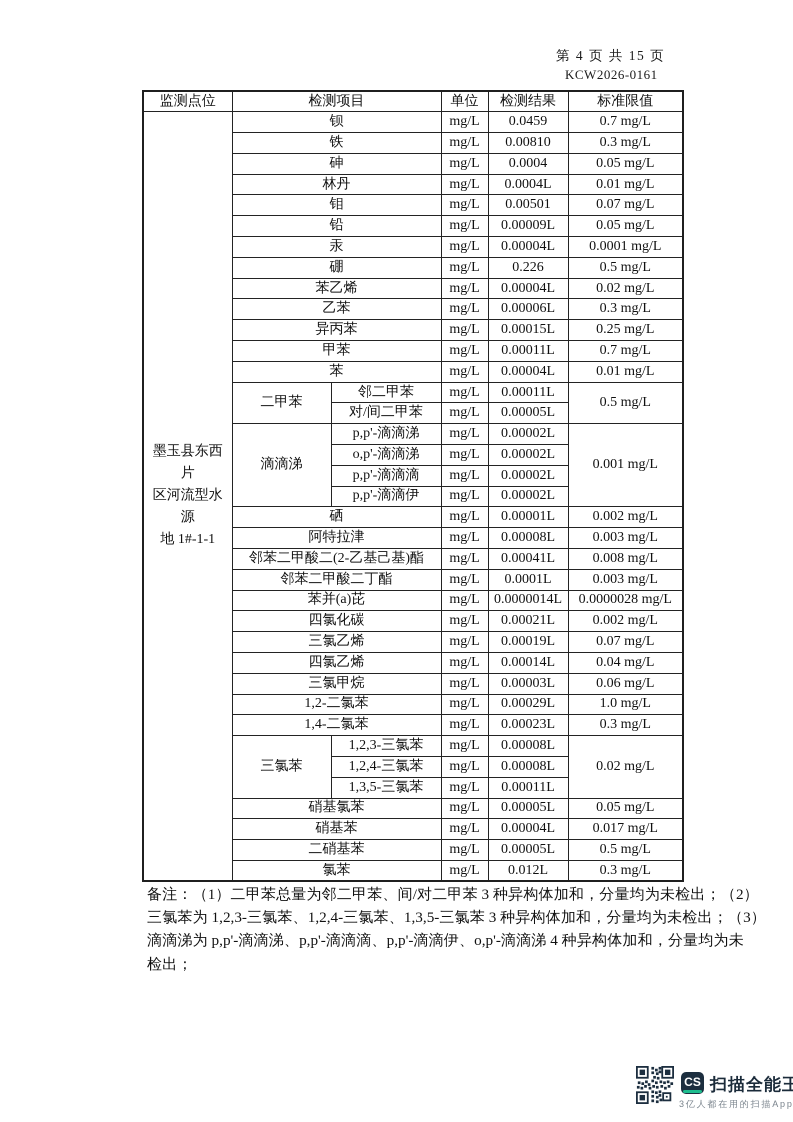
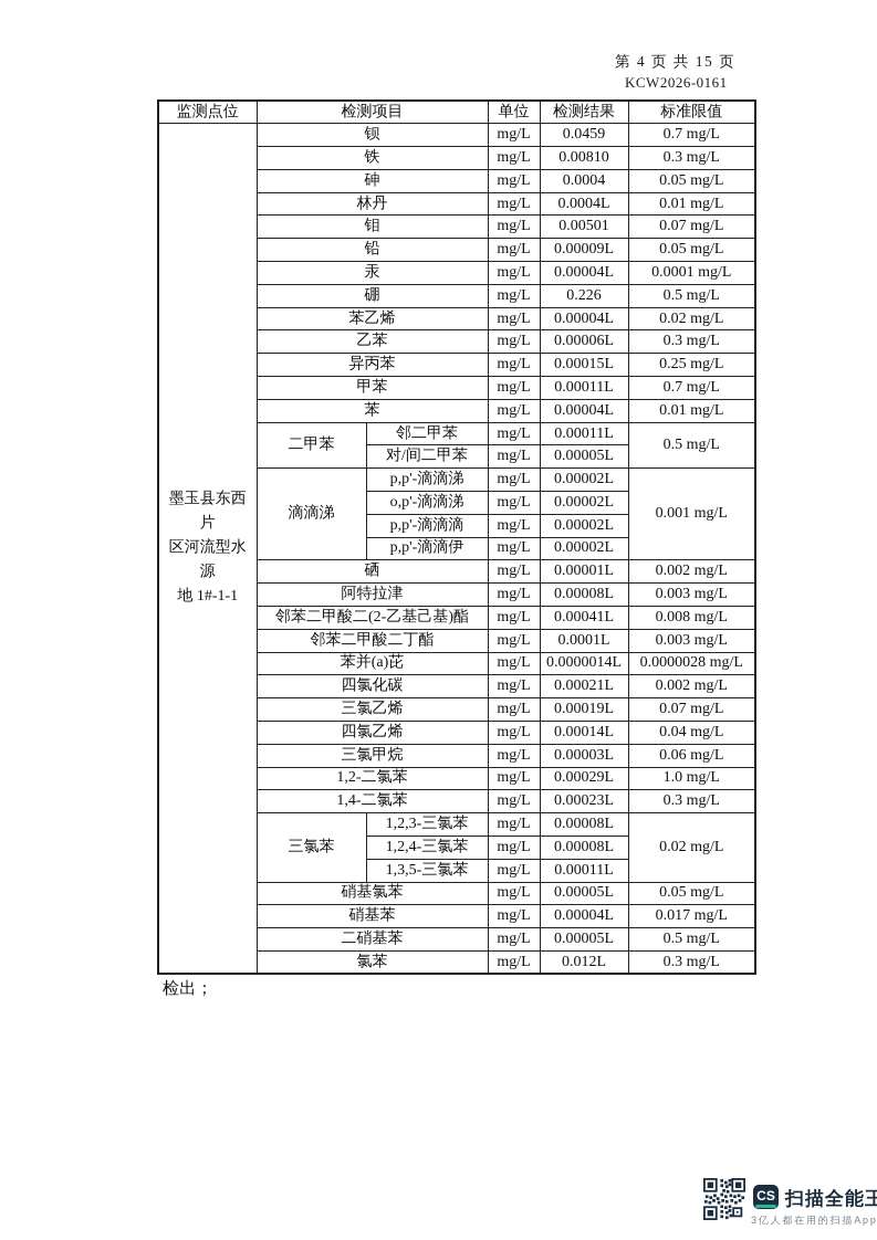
  第 4 页 共 15 页
  KCW2026-0161
  监测点位	检测项目	单位	检测结果	标准限值
  墨玉县东西片区河流型水源地 1#-1-1	钡	mg/L	0.0459	0.7 mg/L
  铁	mg/L	0.00810	0.3 mg/L
  砷	mg/L	0.0004	0.05 mg/L
  林丹	mg/L	0.0004L	0.01 mg/L
  钼	mg/L	0.00501	0.07 mg/L
  铅	mg/L	0.00009L	0.05 mg/L
  汞	mg/L	0.00004L	0.0001 mg/L
  硼	mg/L	0.226	0.5 mg/L
  苯乙烯	mg/L	0.00004L	0.02 mg/L
  乙苯	mg/L	0.00006L	0.3 mg/L
  异丙苯	mg/L	0.00015L	0.25 mg/L
  甲苯	mg/L	0.00011L	0.7 mg/L
  苯	mg/L	0.00004L	0.01 mg/L
  二甲苯	邻二甲苯	mg/L	0.00011L	0.5 mg/L
  对/间二甲苯	mg/L	0.00005L
  滴滴涕	p,p'-滴滴涕	mg/L	0.00002L	0.001 mg/L
  o,p'-滴滴涕	mg/L	0.00002L
  p,p'-滴滴滴	mg/L	0.00002L
  p,p'-滴滴伊	mg/L	0.00002L
  硒	mg/L	0.00001L	0.002 mg/L
  阿特拉津	mg/L	0.00008L	0.003 mg/L
  邻苯二甲酸二(2-乙基己基)酯	mg/L	0.00041L	0.008 mg/L
  邻苯二甲酸二丁酯	mg/L	0.0001L	0.003 mg/L
  苯并(a)芘	mg/L	0.0000014L	0.0000028 mg/L
  四氯化碳	mg/L	0.00021L	0.002 mg/L
  三氯乙烯	mg/L	0.00019L	0.07 mg/L
  四氯乙烯	mg/L	0.00014L	0.04 mg/L
  三氯甲烷	mg/L	0.00003L	0.06 mg/L
  1,2-二氯苯	mg/L	0.00029L	1.0 mg/L
  1,4-二氯苯	mg/L	0.00023L	0.3 mg/L
  三氯苯	1,2,3-三氯苯	mg/L	0.00008L	0.02 mg/L
  1,2,4-三氯苯	mg/L	0.00008L
  1,3,5-三氯苯	mg/L	0.00011L
  硝基氯苯	mg/L	0.00005L	0.05 mg/L
  硝基苯	mg/L	0.00004L	0.017 mg/L
  二硝基苯	mg/L	0.00005L	0.5 mg/L
  氯苯	mg/L	0.012L	0.3 mg/L
- 备注：（1）二甲苯总量为邻二甲苯、间/对二甲苯 3 种异构体加和，分量均为未检出；（2）
- 三氯苯为 1,2,3-三氯苯、1,2,4-三氯苯、1,3,5-三氯苯 3 种异构体加和，分量均为未检出；（3）
- 滴滴涕为 p,p'-滴滴涕、p,p'-滴滴滴、p,p'-滴滴伊、o,p'-滴滴涕 4 种异构体加和，分量均为未
  检出；
  CS
  扫描全能王
  3亿人都在用的扫描App
